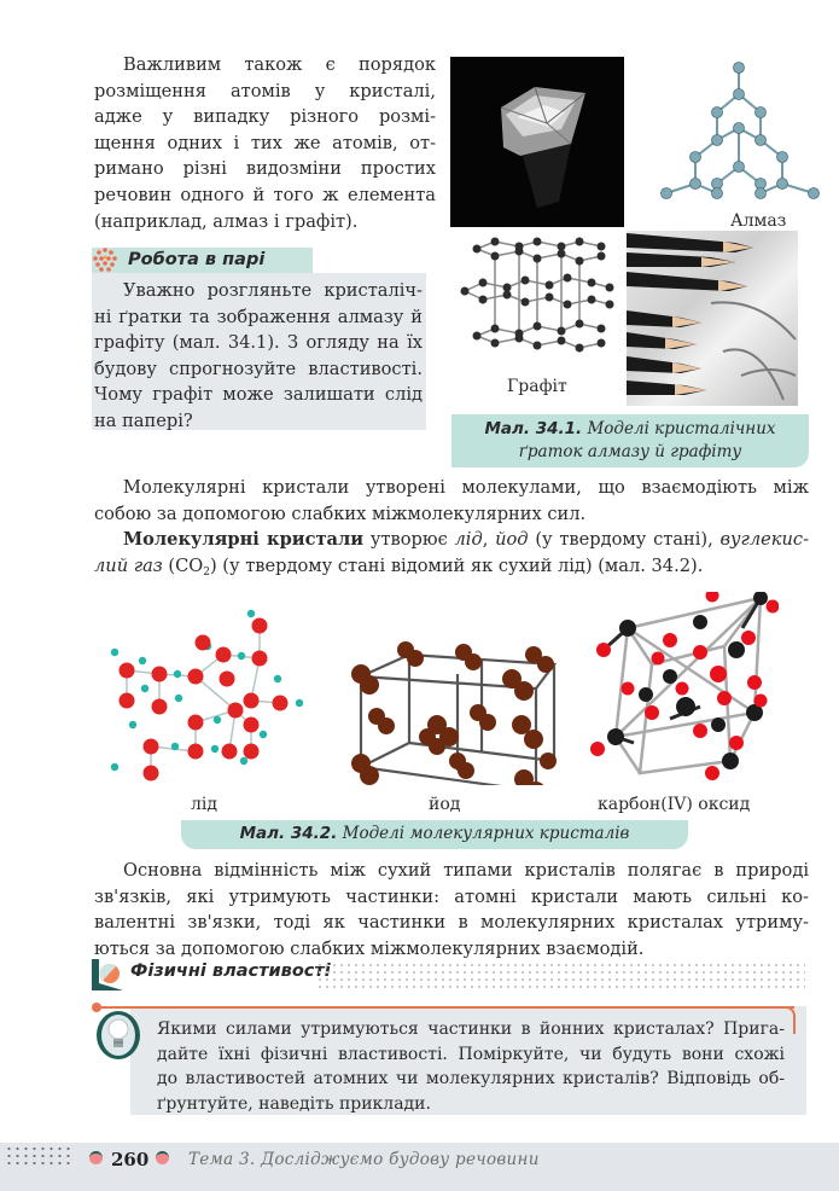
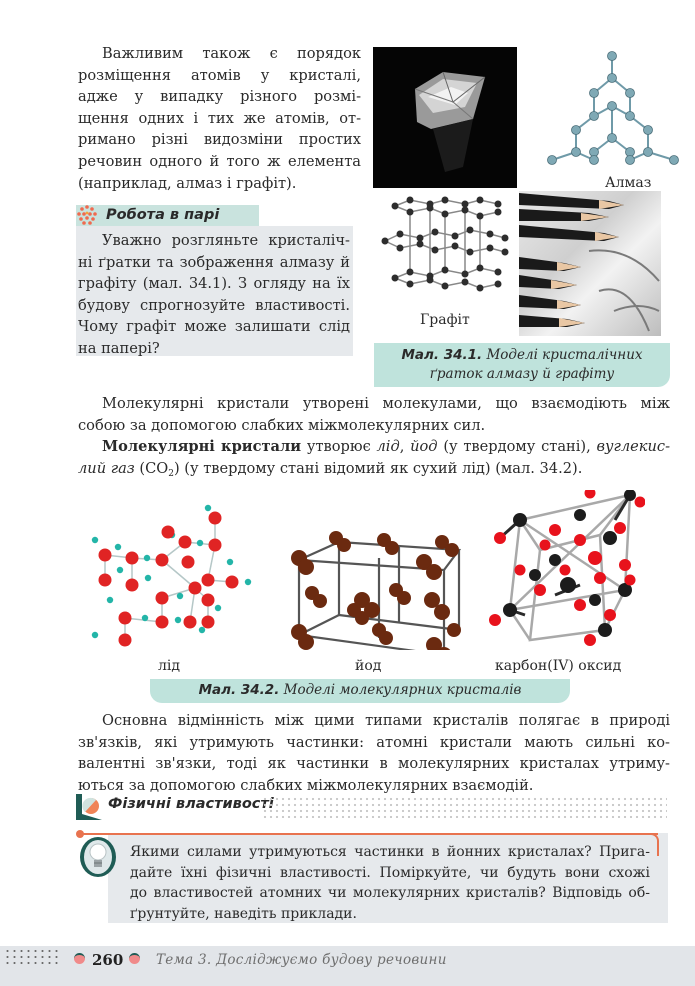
  Важливим також є порядок
  розміщення атомів у кристалі,
  адже у випадку різного розмі-
  щення одних і тих же атомів, от-
  римано різні видозміни простих
  речовин одного й того ж елемента
  (наприклад, алмаз і графіт).
  Робота в парі
  Уважно розгляньте кристаліч-
  ні ґратки та зображення алмазу й
  графіту (мал. 34.1). З огляду на їх
  будову спрогнозуйте властивості.
  Чому графіт може залишати слід
  на папері?
  Алмаз
  Графіт
  Мал. 34.1. Моделі кристалічних
  ґраток алмазу й графіту
  Молекулярні кристали утворені молекулами, що взаємодіють між
  собою за допомогою слабких міжмолекулярних сил.
  Молекулярні кристали утворює лід, йод (у твердому стані), вуглекис-
  лий газ (CO2) (у твердому стані відомий як сухий лід) (мал. 34.2).
  лід
  йод
  карбон(IV) оксид
  Мал. 34.2. Моделі молекулярних кристалів
- Основна відмінність між сухий типами кристалів полягає в природі
+ Основна відмінність між цими типами кристалів полягає в природі
  зв'язків, які утримують частинки: атомні кристали мають сильні ко-
  валентні зв'язки, тоді як частинки в молекулярних кристалах утриму-
  ються за допомогою слабких міжмолекулярних взаємодій.
  Фізичні властивос
  Якими силами утримуються частинки в йонних кристалах? Прига-
  дайте їхні фізичні властивості. Поміркуйте, чи будуть вони схожі
  до властивостей атомних чи молекулярних кристалів? Відповідь об-
  ґрунтуйте, наведіть приклади.
  260
  Тема 3. Досліджуємо будову речовини
